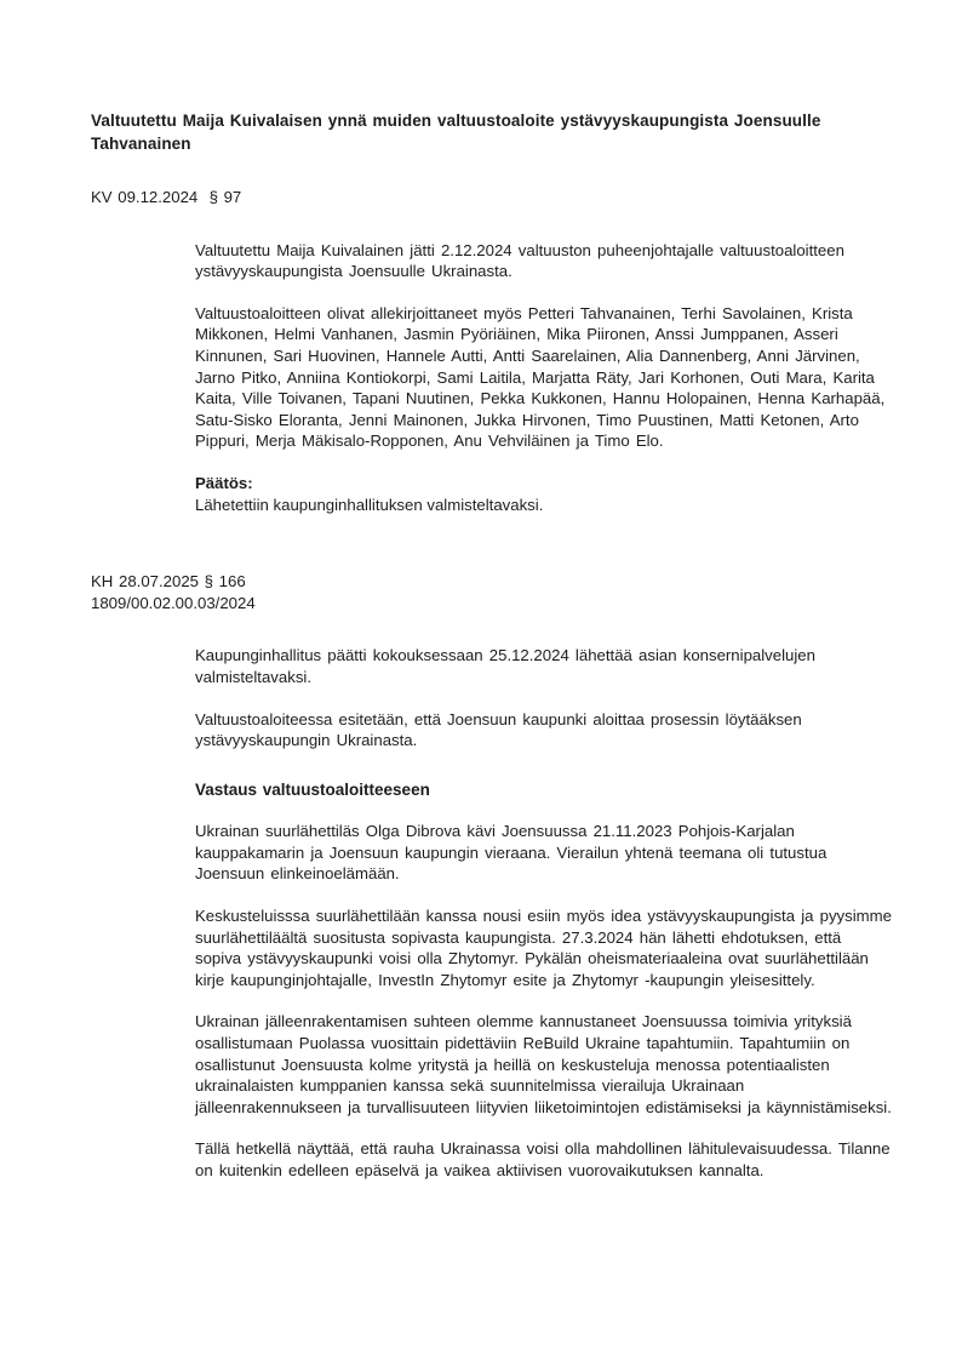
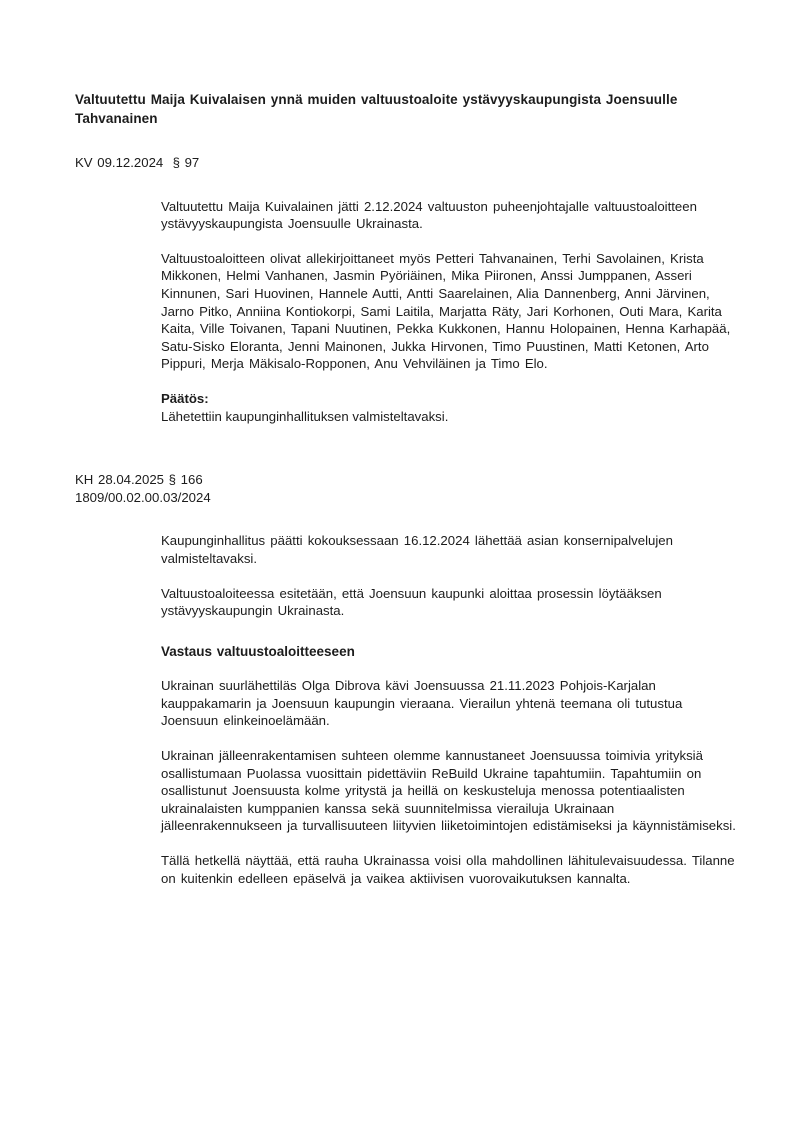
  Valtuutettu Maija Kuivalaisen ynnä muiden valtuustoaloite ystävyyskaupungista Joensuulle Tahvanainen
  KV 09.12.2024 § 97
  Valtuutettu Maija Kuivalainen jätti 2.12.2024 valtuuston puheenjohtajalle valtuustoaloitteen ystävyyskaupungista Joensuulle Ukrainasta.
  Valtuustoaloitteen olivat allekirjoittaneet myös Petteri Tahvanainen, Terhi Savolainen, Krista Mikkonen, Helmi Vanhanen, Jasmin Pyöriäinen, Mika Piironen, Anssi Jumppanen, Asseri Kinnunen, Sari Huovinen, Hannele Autti, Antti Saarelainen, Alia Dannenberg, Anni Järvinen, Jarno Pitko, Anniina Kontiokorpi, Sami Laitila, Marjatta Räty, Jari Korhonen, Outi Mara, Karita Kaita, Ville Toivanen, Tapani Nuutinen, Pekka Kukkonen, Hannu Holopainen, Henna Karhapää, Satu-Sisko Eloranta, Jenni Mainonen, Jukka Hirvonen, Timo Puustinen, Matti Ketonen, Arto Pippuri, Merja Mäkisalo-Ropponen, Anu Vehviläinen ja Timo Elo.
  Päätös:
  Lähetettiin kaupunginhallituksen valmisteltavaksi.
- KH 28.07.2025 § 166
+ KH 28.04.2025 § 166
  1809/00.02.00.03/2024
- Kaupunginhallitus päätti kokouksessaan 25.12.2024 lähettää asian konsernipalvelujen valmisteltavaksi.
+ Kaupunginhallitus päätti kokouksessaan 16.12.2024 lähettää asian konsernipalvelujen valmisteltavaksi.
  Valtuustoaloiteessa esitetään, että Joensuun kaupunki aloittaa prosessin löytääksen ystävyyskaupungin Ukrainasta.
  Vastaus valtuustoaloitteeseen
  Ukrainan suurlähettiläs Olga Dibrova kävi Joensuussa 21.11.2023 Pohjois-Karjalan kauppakamarin ja Joensuun kaupungin vieraana. Vierailun yhtenä teemana oli tutustua Joensuun elinkeinoelämään.
- Keskusteluisssa suurlähettilään kanssa nousi esiin myös idea ystävyyskaupungista ja pyysimme suurlähettiläältä suositusta sopivasta kaupungista. 27.3.2024 hän lähetti ehdotuksen, että sopiva ystävyyskaupunki voisi olla Zhytomyr. Pykälän oheismateriaaleina ovat suurlähettilään kirje kaupunginjohtajalle, InvestIn Zhytomyr esite ja Zhytomyr -kaupungin yleisesittely.
  Ukrainan jälleenrakentamisen suhteen olemme kannustaneet Joensuussa toimivia yrityksiä osallistumaan Puolassa vuosittain pidettäviin ReBuild Ukraine tapahtumiin. Tapahtumiin on osallistunut Joensuusta kolme yritystä ja heillä on keskusteluja menossa potentiaalisten ukrainalaisten kumppanien kanssa sekä suunnitelmissa vierailuja Ukrainaan jälleenrakennukseen ja turvallisuuteen liityvien liiketoimintojen edistämiseksi ja käynnistämiseksi.
  Tällä hetkellä näyttää, että rauha Ukrainassa voisi olla mahdollinen lähitulevaisuudessa. Tilanne on kuitenkin edelleen epäselvä ja vaikea aktiivisen vuorovaikutuksen kannalta.
